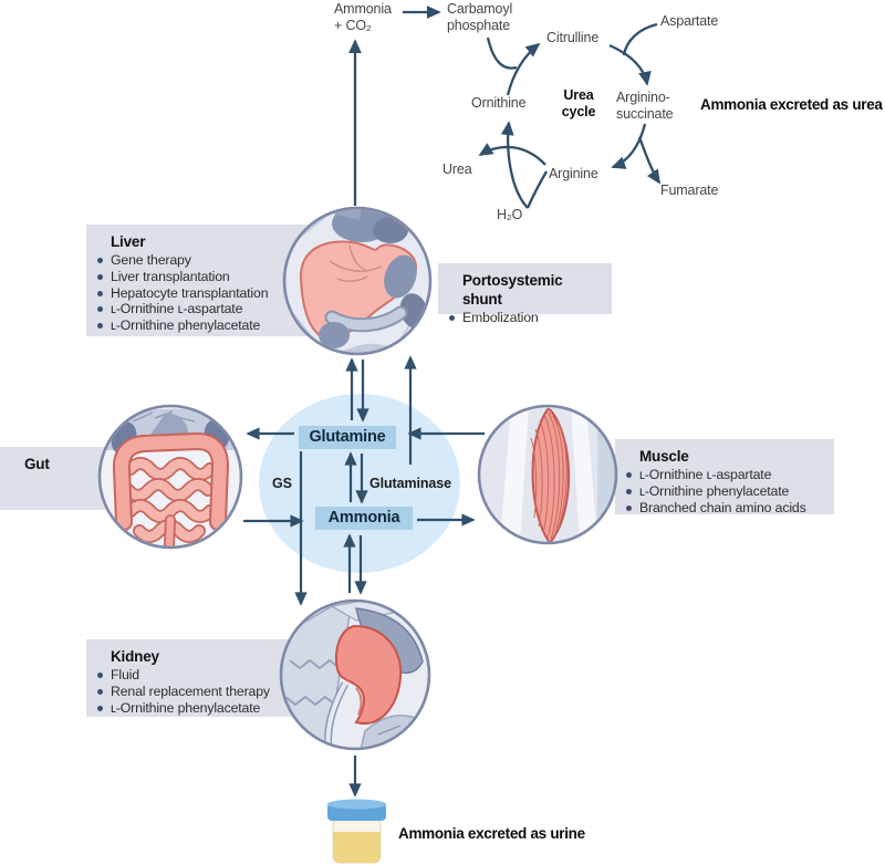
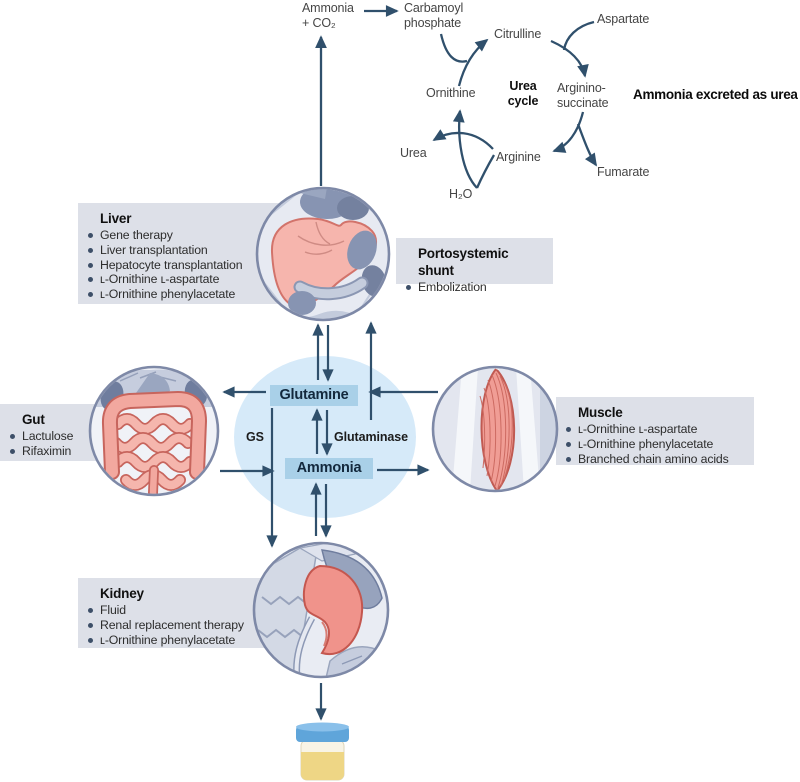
  Liver
  Gene therapy
  Liver transplantation
  Hepatocyte transplantation
  ʟ-Ornithine ʟ-aspartate
  ʟ-Ornithine phenylacetate
  Portosystemic shunt
  Embolization
  Gut
+ Lactulose
+ Rifaximin
  Muscle
  ʟ-Ornithine ʟ-aspartate
  ʟ-Ornithine phenylacetate
  Branched chain amino acids
  Kidney
  Fluid
  Renal replacement therapy
  ʟ-Ornithine phenylacetate
  Ammonia
  + CO₂
  Carbamoyl
  phosphate
  Citrulline
  Aspartate
  Urea
  cycle
  Ornithine
  Arginino-
  succinate
  Ammonia excreted as urea
  Urea
  Arginine
  Fumarate
  H₂O
  Glutamine
  Ammonia
  GS
  Glutaminase
- Ammonia excreted as urine
